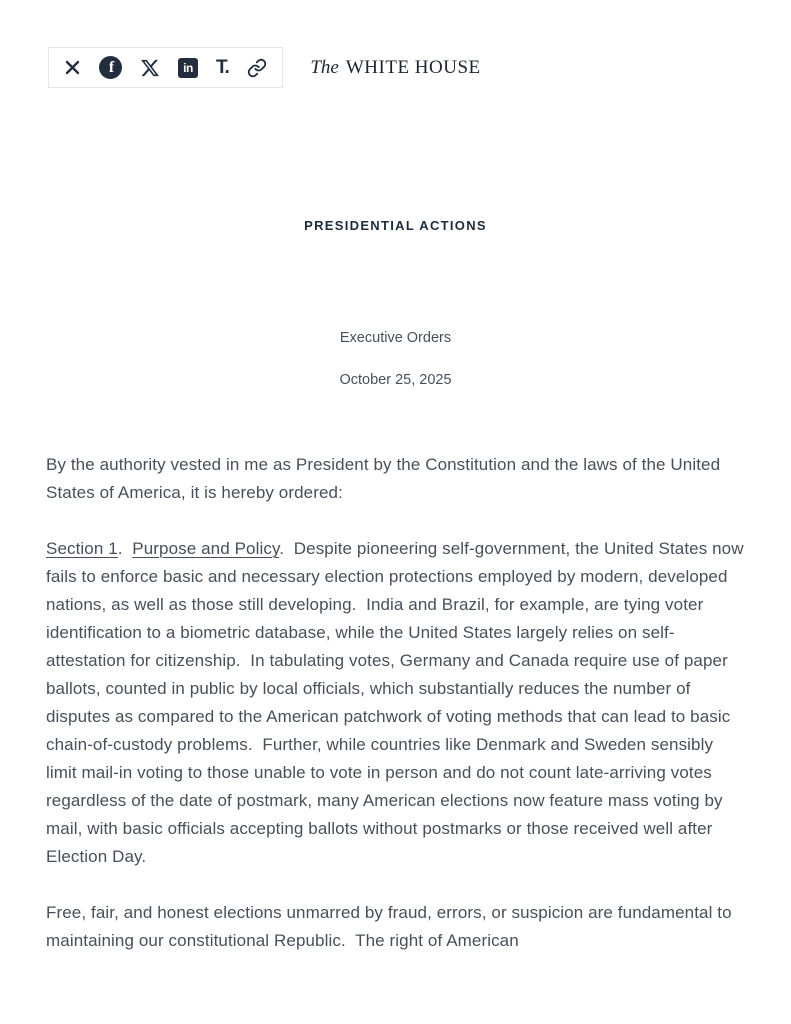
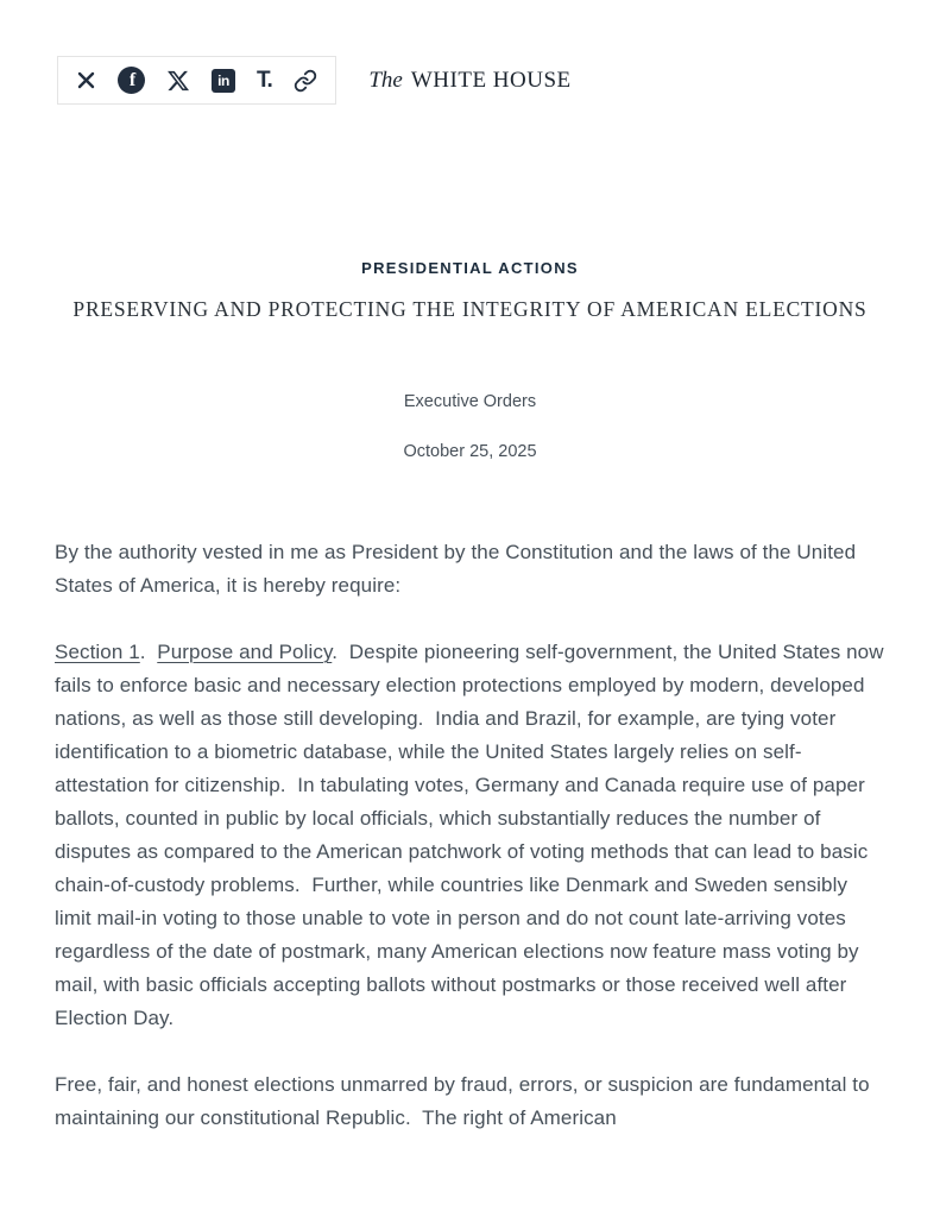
  f
  in
  T.
  The WHITE HOUSE
  PRESIDENTIAL ACTIONS
+ PRESERVING AND PROTECTING THE INTEGRITY OF AMERICAN ELECTIONS
  Executive Orders
  October 25, 2025
- By the authority vested in me as President by the Constitution and the laws of the United States of America, it is hereby ordered:
+ By the authority vested in me as President by the Constitution and the laws of the United States of America, it is hereby require:
  Section 1. Purpose and Policy. Despite pioneering self-government, the United States now fails to enforce basic and necessary election protections employed by modern, developed nations, as well as those still developing. India and Brazil, for example, are tying voter identification to a biometric database, while the United States largely relies on self-attestation for citizenship. In tabulating votes, Germany and Canada require use of paper ballots, counted in public by local officials, which substantially reduces the number of disputes as compared to the American patchwork of voting methods that can lead to basic chain-of-custody problems. Further, while countries like Denmark and Sweden sensibly limit mail-in voting to those unable to vote in person and do not count late-arriving votes regardless of the date of postmark, many American elections now feature mass voting by mail, with basic officials accepting ballots without postmarks or those received well after Election Day.
  Free, fair, and honest elections unmarred by fraud, errors, or suspicion are fundamental to maintaining our constitutional Republic. The right of American
